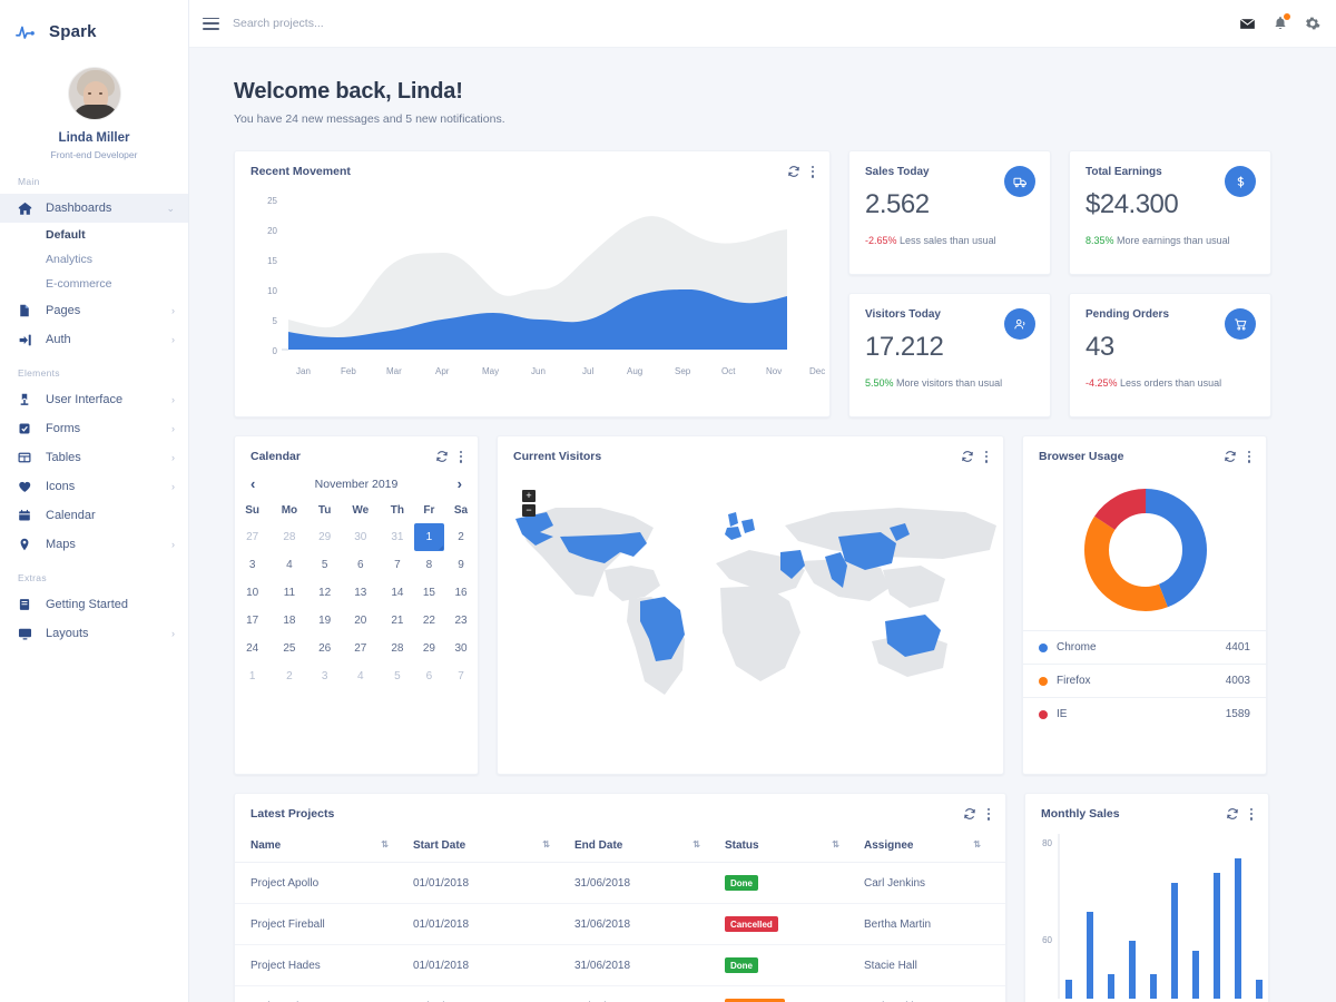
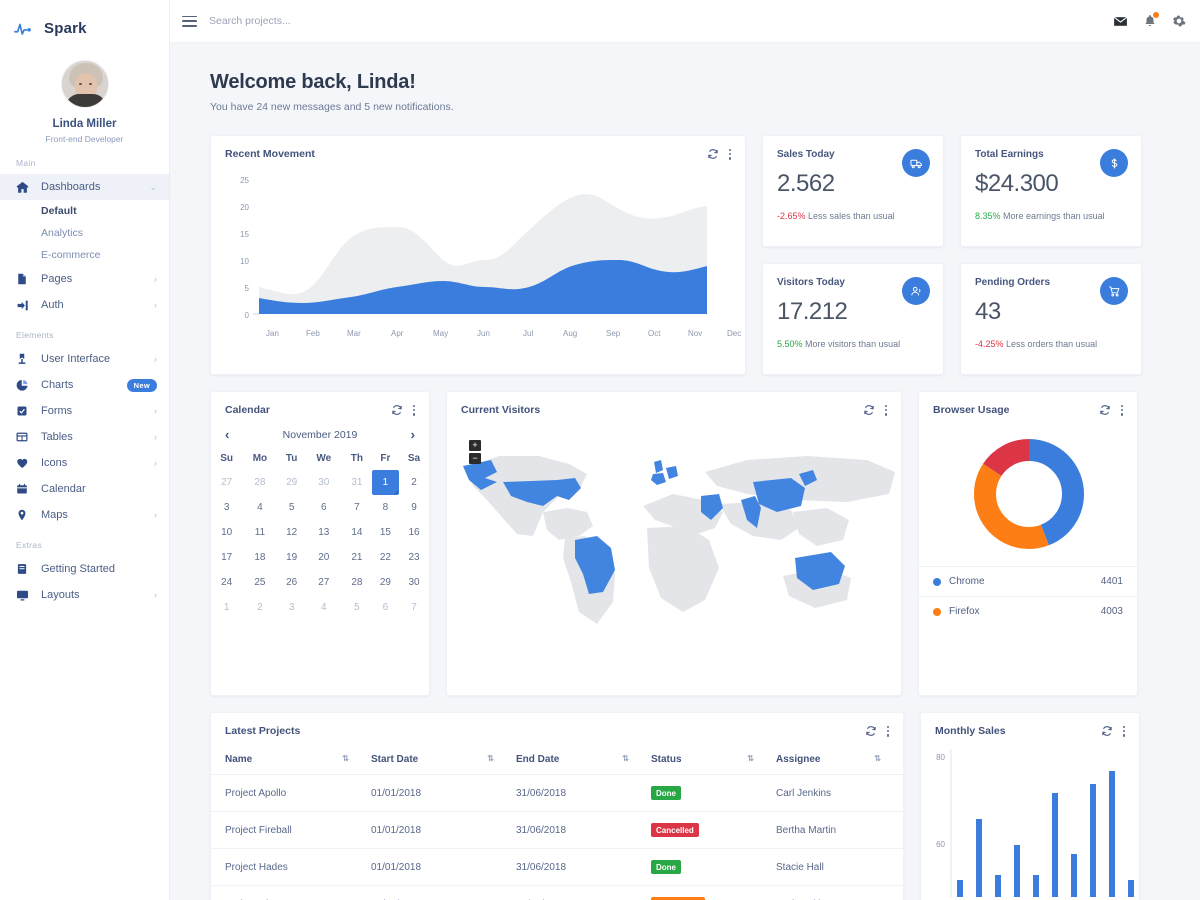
  Spark
  Linda Miller
  Front-end Developer
  Main
  Dashboards
  ⌄
  Default
  Analytics
  E-commerce
  Pages
  ›
  Auth
  ›
  Elements
  User Interface
  ›
+ Charts
+ New
  Forms
  ›
  Tables
  ›
  Icons
  ›
  Calendar
  Maps
  ›
  Extras
  Getting Started
  Layouts
  ›
  Search projects...
  Welcome back, Linda!
  You have 24 new messages and 5 new notifications.
  Recent Movement
  25
  20
  15
  10
  5
  0
  Jan
  Feb
  Mar
  Apr
  May
  Jun
  Jul
  Aug
  Sep
  Oct
  Nov
  Dec
  Sales Today
  2.562
  -2.65% Less sales than usual
  Total Earnings
  $24.300
  8.35% More earnings than usual
  Visitors Today
  17.212
  5.50% More visitors than usual
  Pending Orders
  43
  -4.25% Less orders than usual
  Calendar
  ‹
  November 2019
  ›
  Su	Mo	Tu	We	Th	Fr	Sa
  27	28	29	30	31	1	2
  3	4	5	6	7	8	9
  10	11	12	13	14	15	16
  17	18	19	20	21	22	23
  24	25	26	27	28	29	30
  1	2	3	4	5	6	7
  Current Visitors
  +
  −
  Browser Usage
  Chrome
  4401
  Firefox
  4003
- IE
- 1589
  Latest Projects
  Name ⇅	Start Date ⇅	End Date ⇅	Status ⇅	Assignee ⇅
  Project Apollo	01/01/2018	31/06/2018	Done	Carl Jenkins
  Project Fireball	01/01/2018	31/06/2018	Cancelled	Bertha Martin
  Project Hades	01/01/2018	31/06/2018	Done	Stacie Hall
  Monthly Sales
  80
  60
